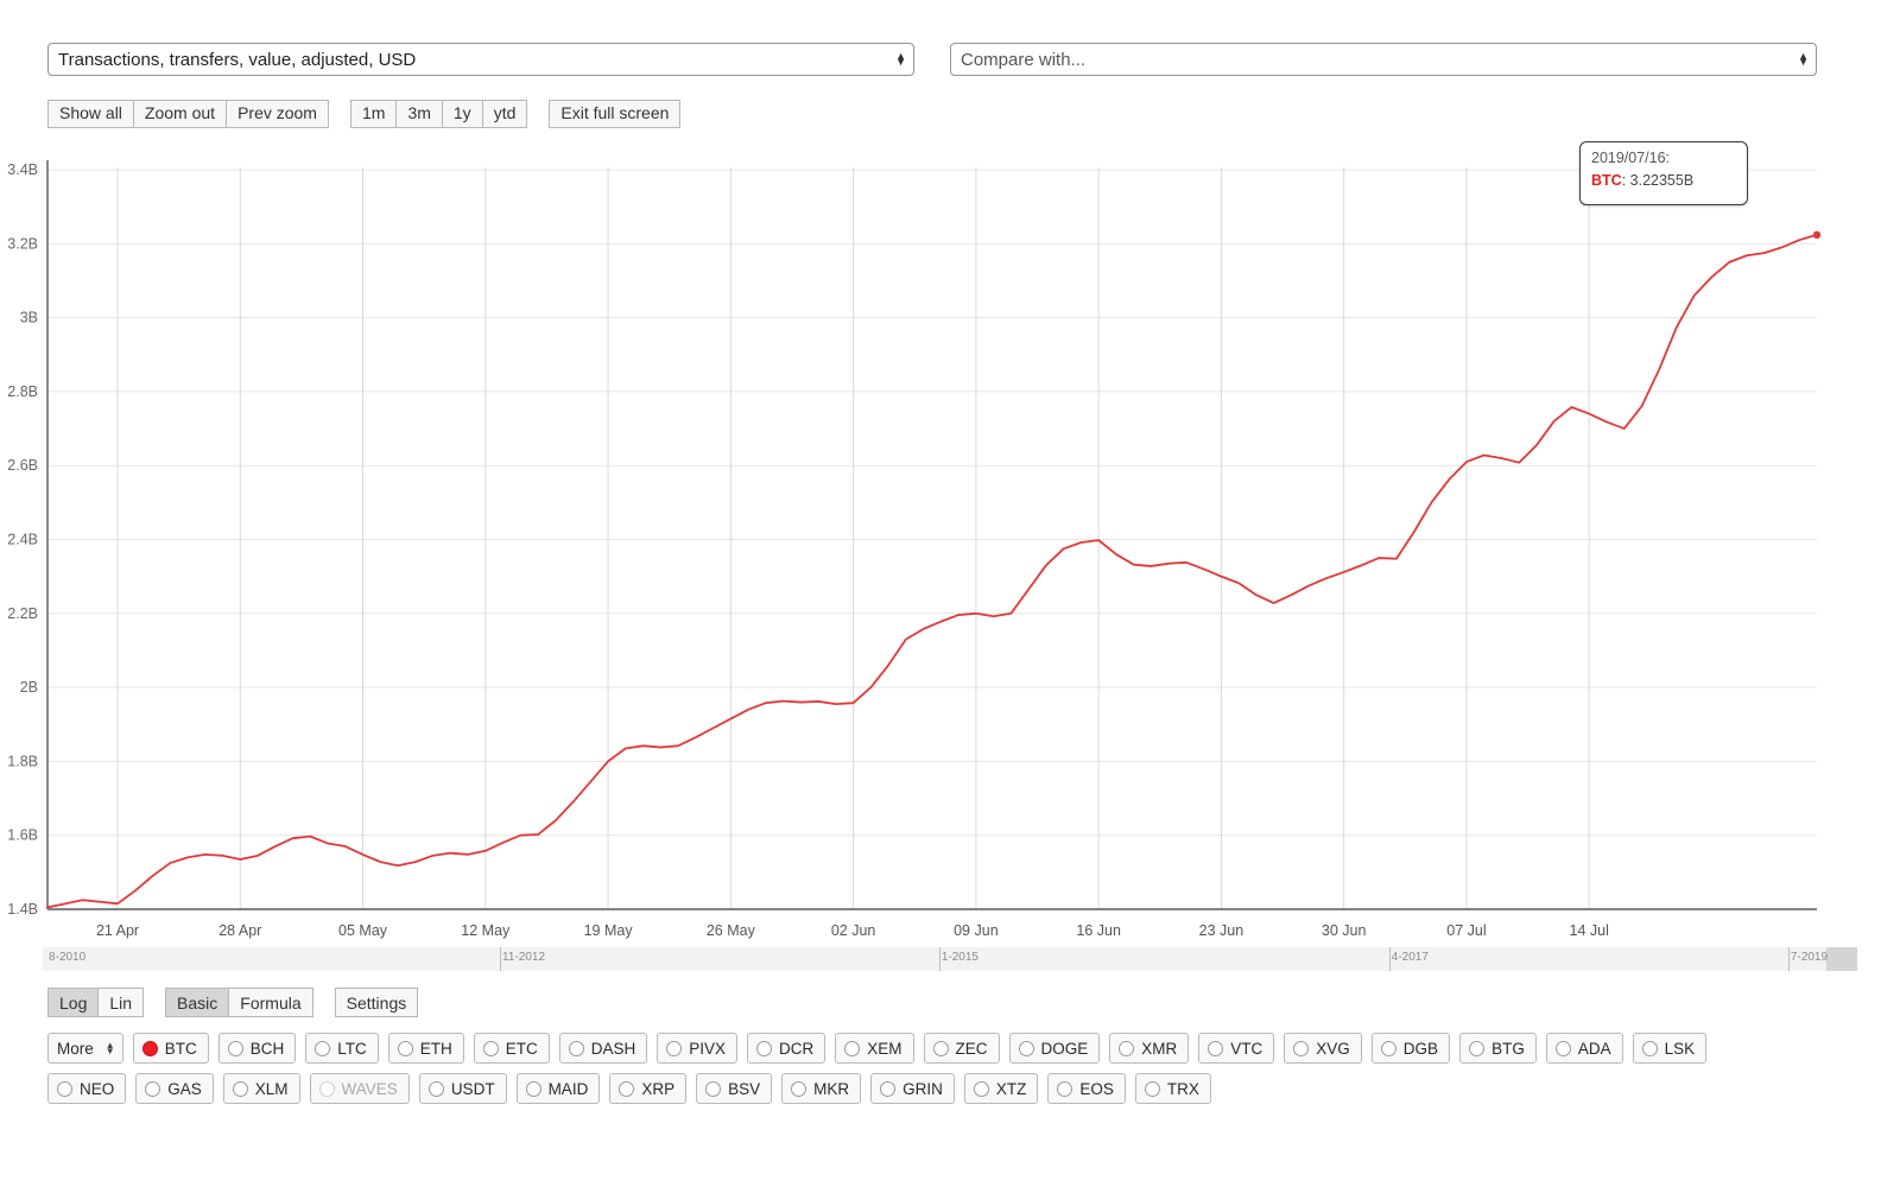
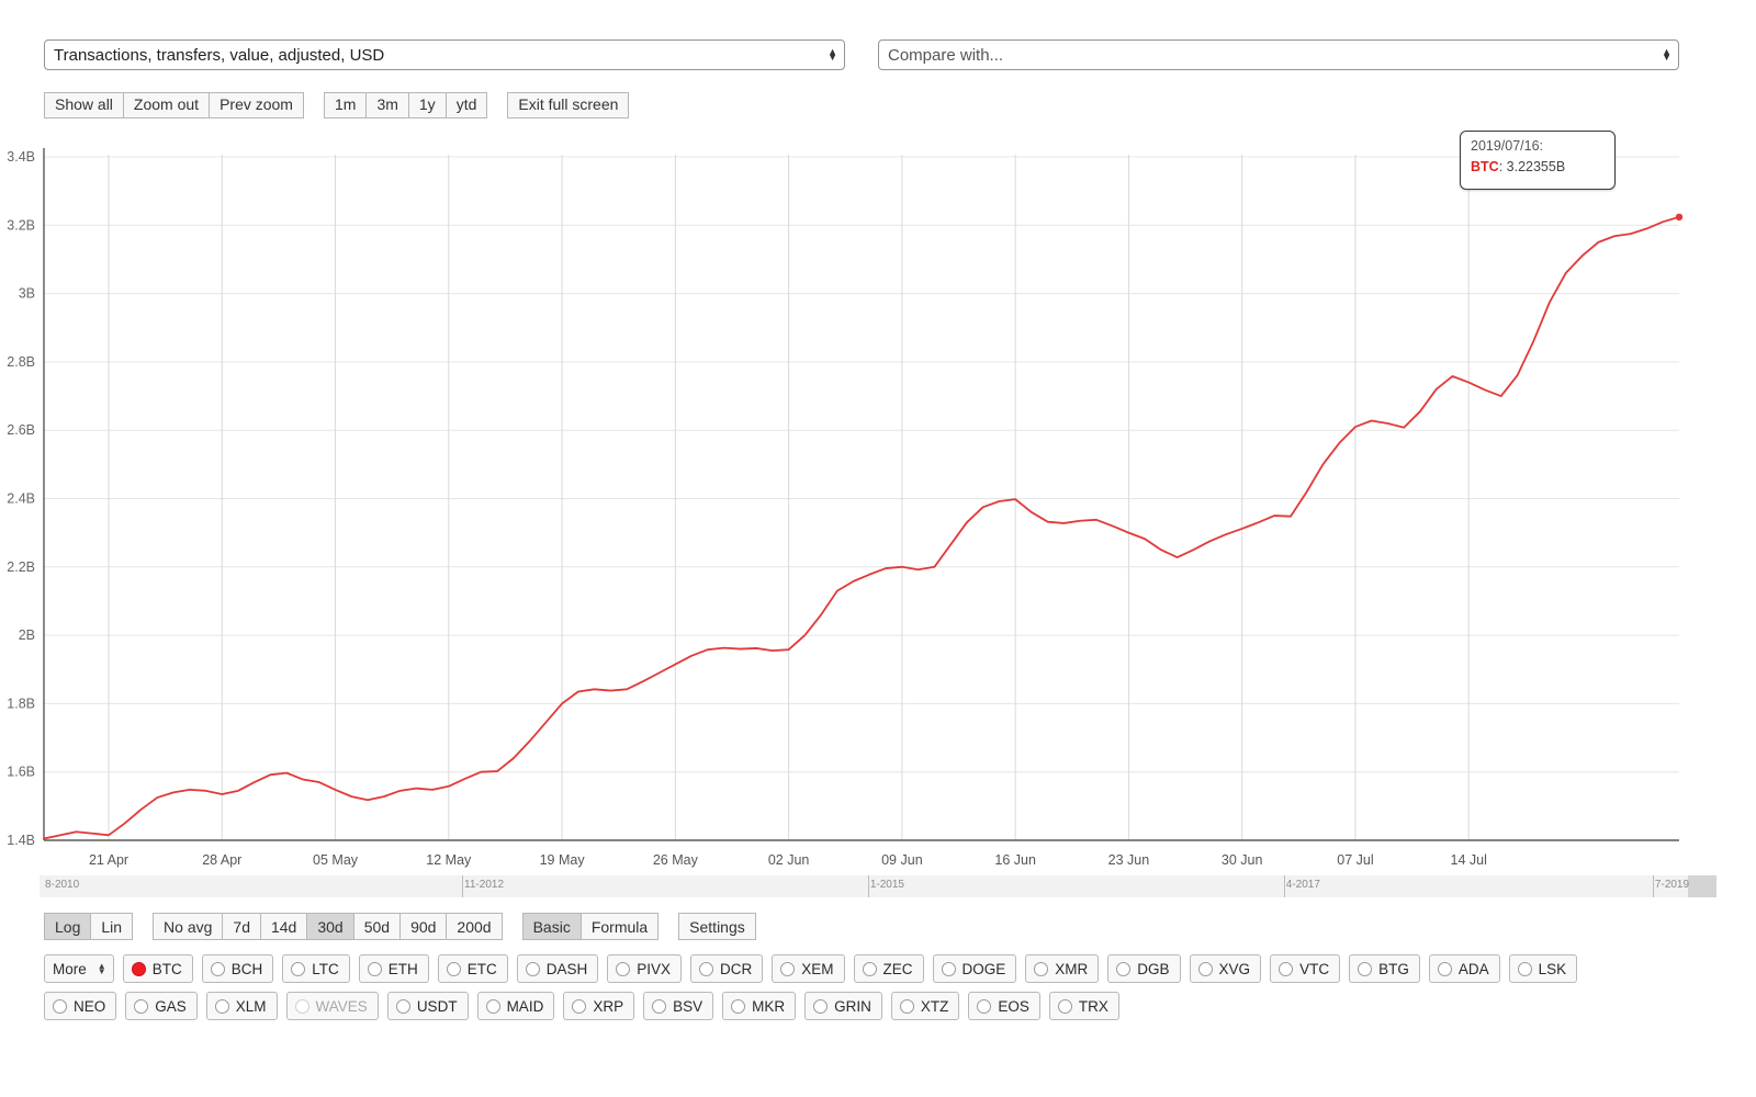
  Transactions, transfers, value, adjusted, USD
  ▲
  ▼
  Compare with...
  ▲
  ▼
  Show all
  Zoom out
  Prev zoom
  1m
  3m
  1y
  ytd
  Exit full screen
  1.4B
  1.6B
  1.8B
  2B
  2.2B
  2.4B
  2.6B
  2.8B
  3B
  3.2B
  3.4B
  21 Apr
  28 Apr
  05 May
  12 May
  19 May
  26 May
  02 Jun
  09 Jun
  16 Jun
  23 Jun
  30 Jun
  07 Jul
  14 Jul
  2019/07/16:
  BTC: 3.22355B
  8-2010
  11-2012
  1-2015
  4-2017
  7-2019
  Log
  Lin
+ No avg
+ 7d
+ 14d
+ 30d
+ 50d
+ 90d
+ 200d
  Basic
  Formula
  Settings
  More
  ▲
  ▼
  BTC
  BCH
  LTC
  ETH
  ETC
  DASH
  PIVX
  DCR
  XEM
  ZEC
  DOGE
  XMR
- VTC
+ DGB
  XVG
- DGB
+ VTC
  BTG
  ADA
  LSK
  NEO
  GAS
  XLM
  WAVES
  USDT
  MAID
  XRP
  BSV
  MKR
  GRIN
  XTZ
  EOS
  TRX
